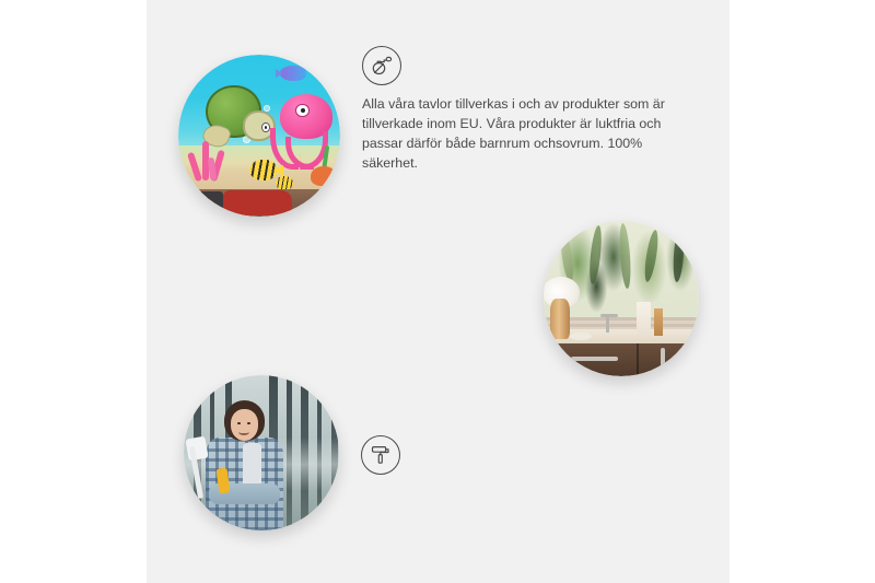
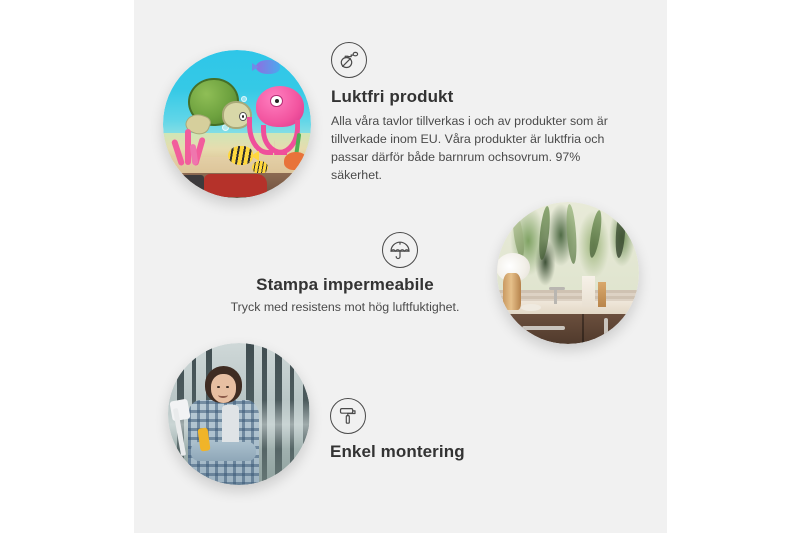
+ Luktfri produkt
- Alla våra tavlor tillverkas i och av produkter som är tillverkade inom EU. Våra produkter är luktfria och passar därför både barnrum ochsovrum. 100% säkerhet.
+ Alla våra tavlor tillverkas i och av produkter som är tillverkade inom EU. Våra produkter är luktfria och passar därför både barnrum ochsovrum. 97% säkerhet.
+ Stampa impermeabile
+ Tryck med resistens mot hög luftfuktighet.
+ Enkel montering
